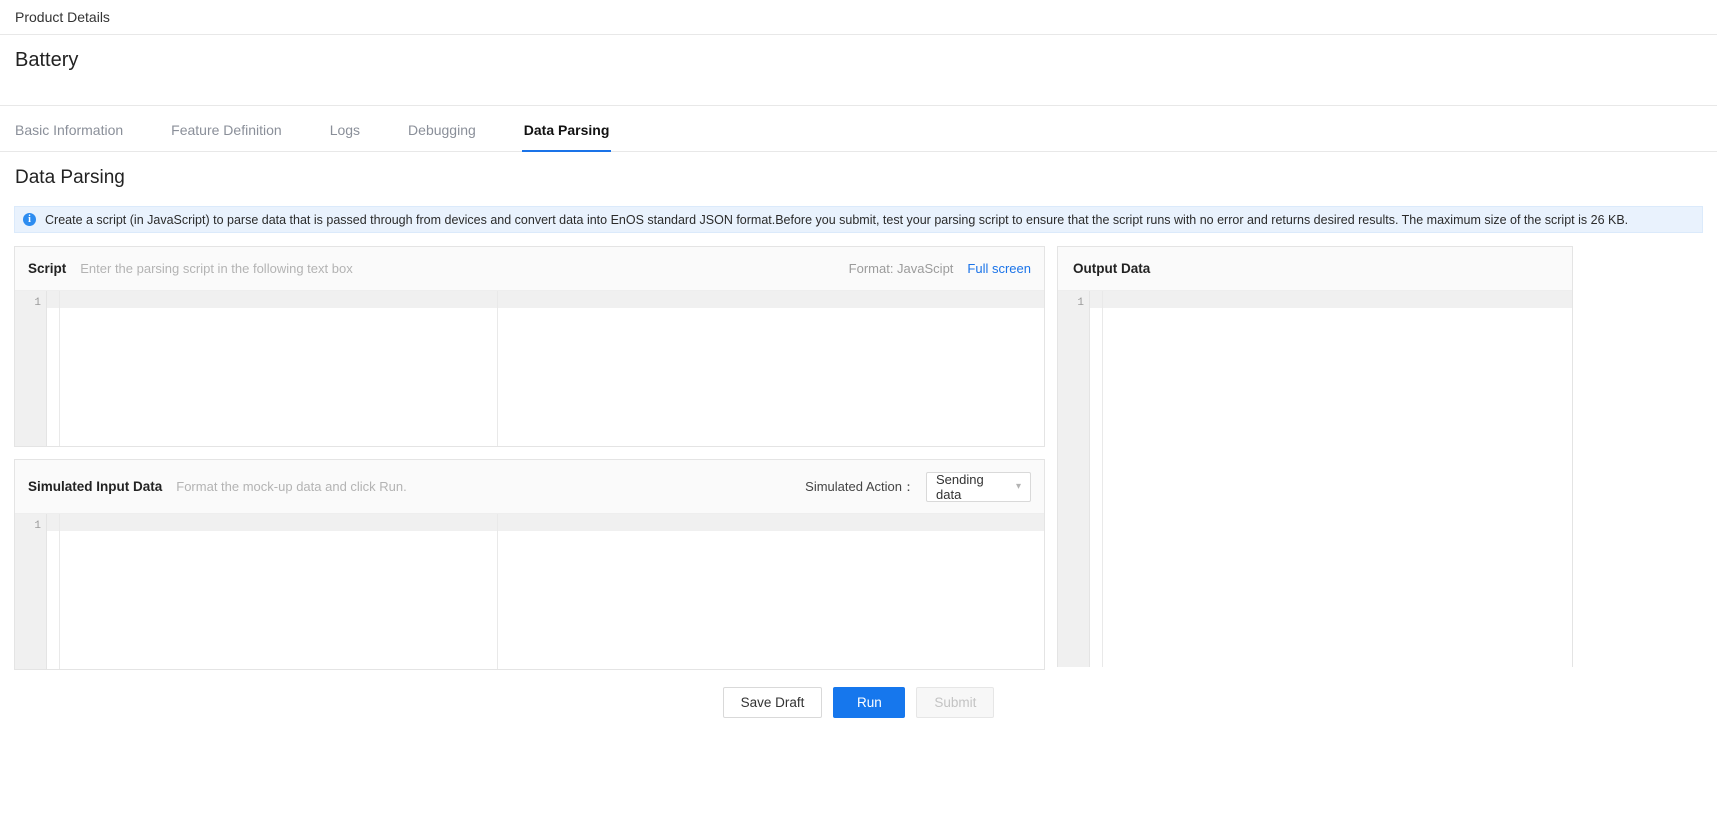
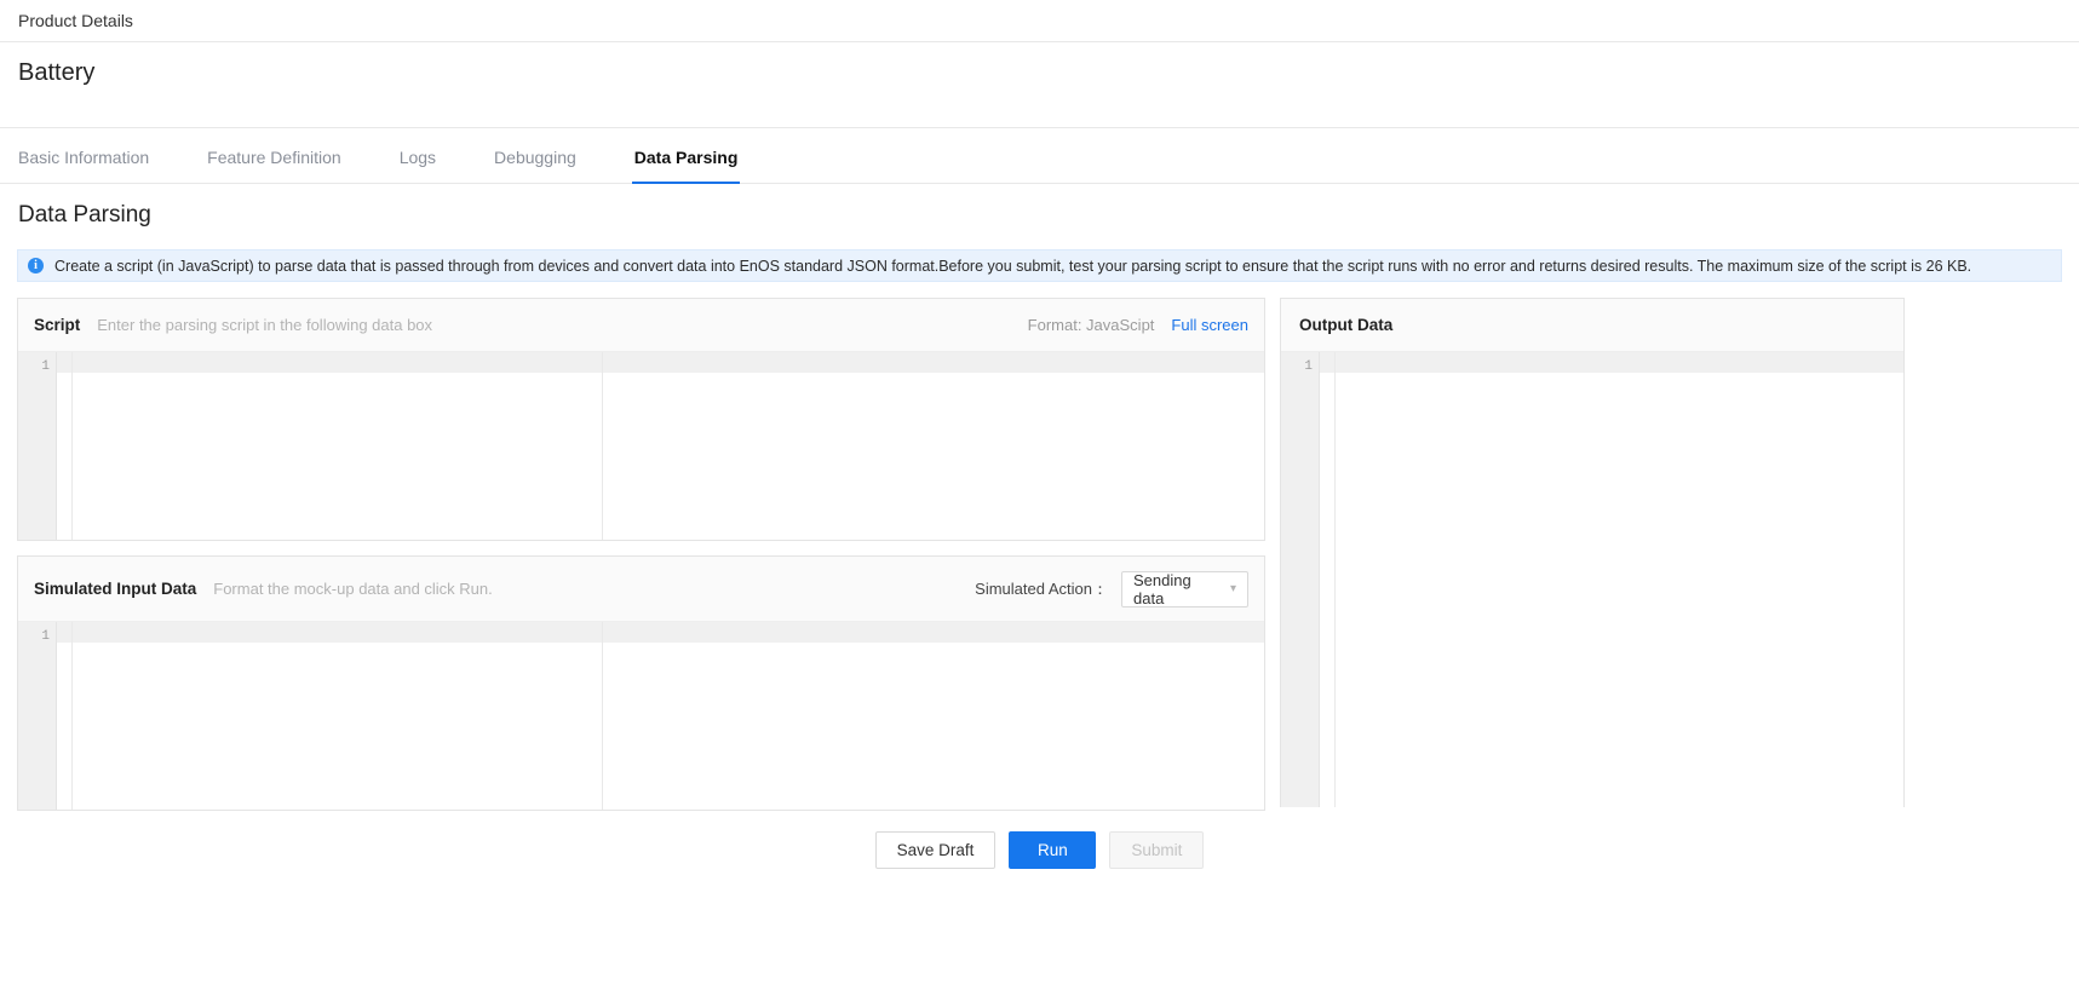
  Product Details
  Battery
  Basic Information
  Feature Definition
  Logs
  Debugging
  Data Parsing
  Data Parsing
  i
  Create a script (in JavaScript) to parse data that is passed through from devices and convert data into EnOS standard JSON format.Before you submit, test your parsing script to ensure that the script runs with no error and returns desired results. The maximum size of the script is 26 KB.
  Script
- Enter the parsing script in the following text box
+ Enter the parsing script in the following data box
  Format: JavaScipt
  Full screen
  1
  Simulated Input Data
  Format the mock-up data and click Run.
  Simulated Action：
  Sending data
  ▾
  1
  Output Data
  1
  Save Draft
  Run
  Submit
